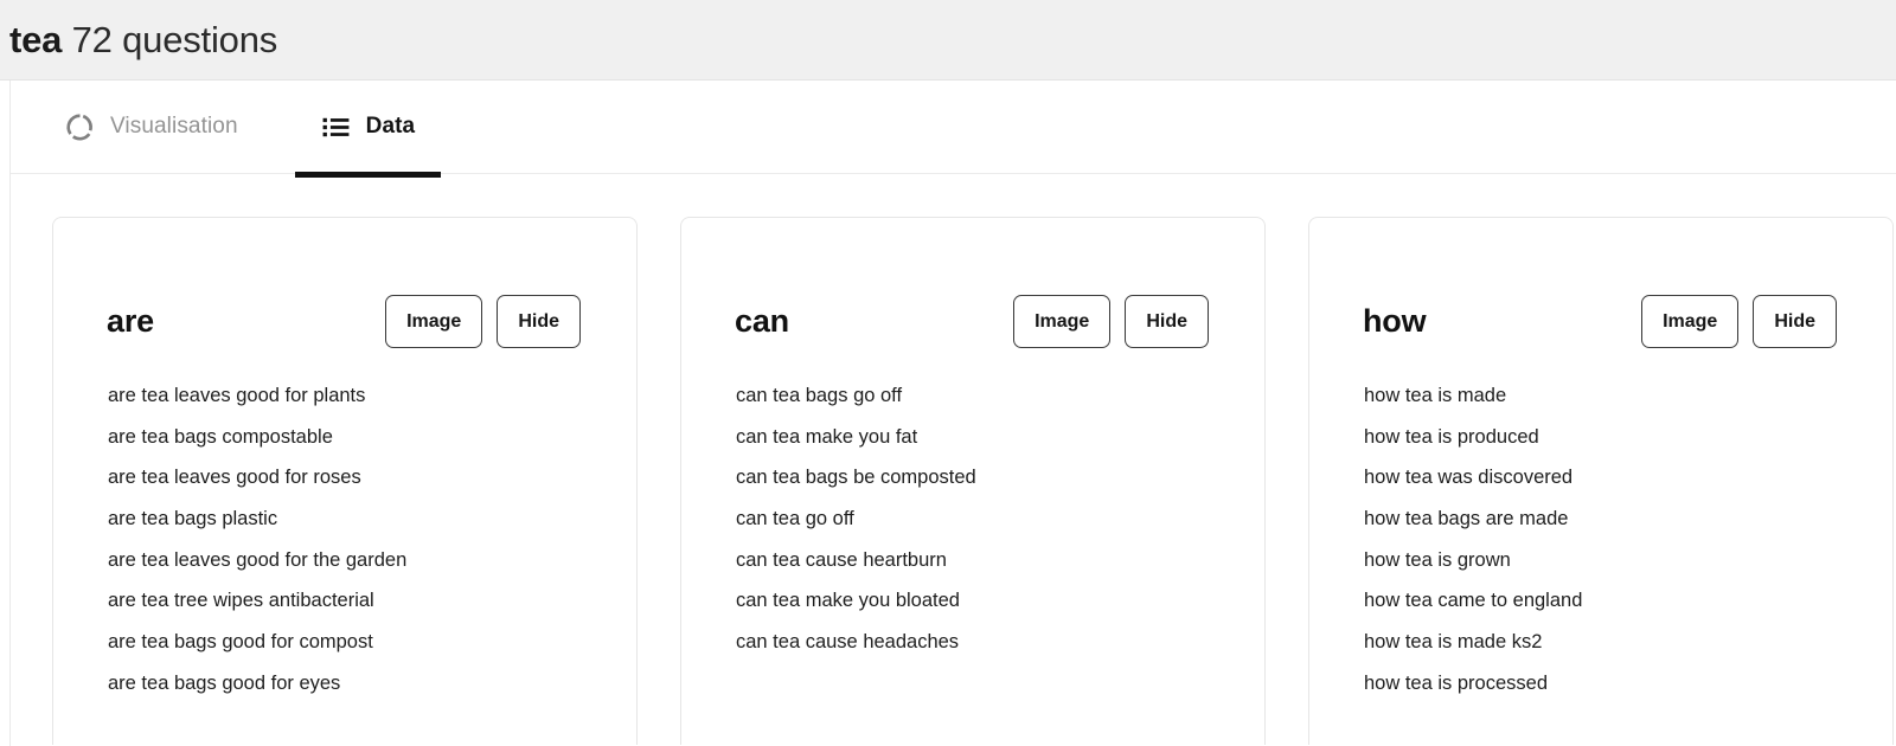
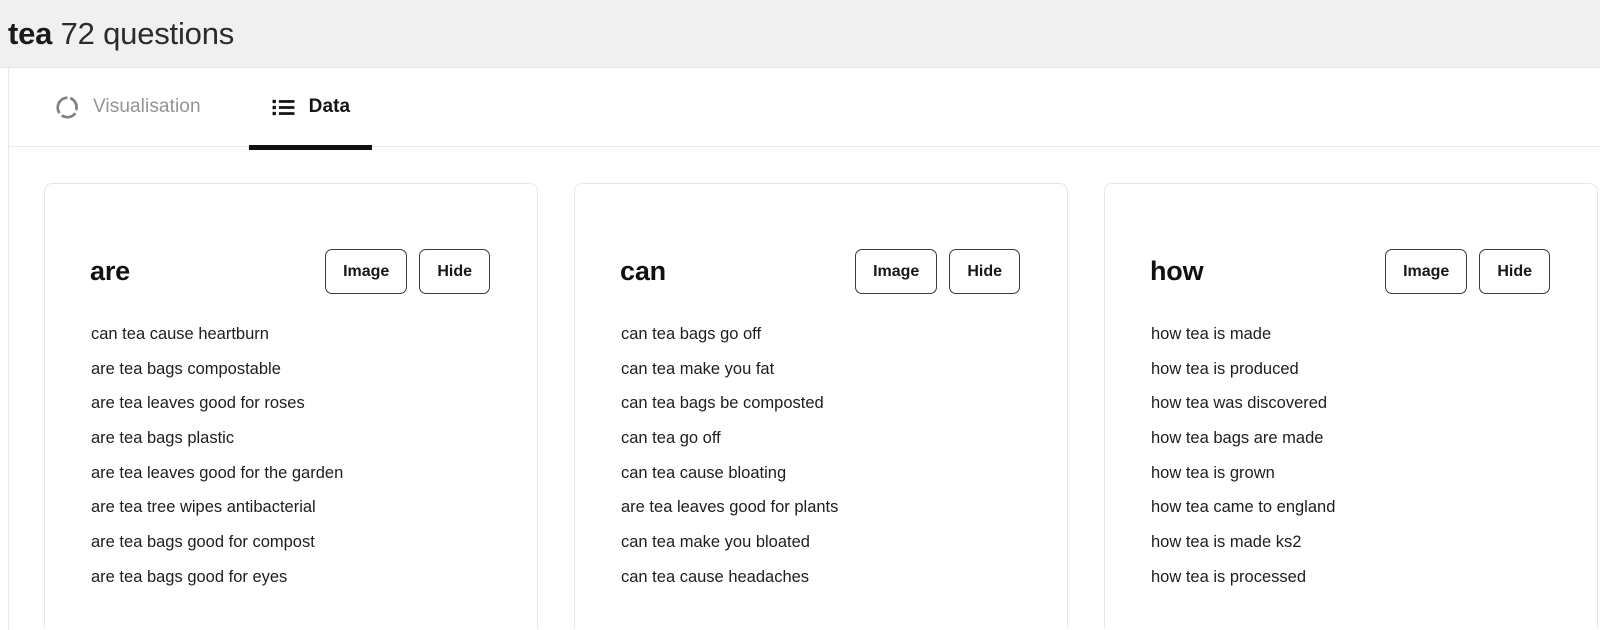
  tea 72 questions
  Visualisation
  Data
  are
  Image
  Hide
- are tea leaves good for plants
+ can tea cause heartburn
  are tea bags compostable
  are tea leaves good for roses
  are tea bags plastic
  are tea leaves good for the garden
  are tea tree wipes antibacterial
  are tea bags good for compost
  are tea bags good for eyes
  can
  Image
  Hide
  can tea bags go off
  can tea make you fat
  can tea bags be composted
  can tea go off
+ can tea cause bloating
- can tea cause heartburn
+ are tea leaves good for plants
  can tea make you bloated
  can tea cause headaches
  how
  Image
  Hide
  how tea is made
  how tea is produced
  how tea was discovered
  how tea bags are made
  how tea is grown
  how tea came to england
  how tea is made ks2
  how tea is processed
